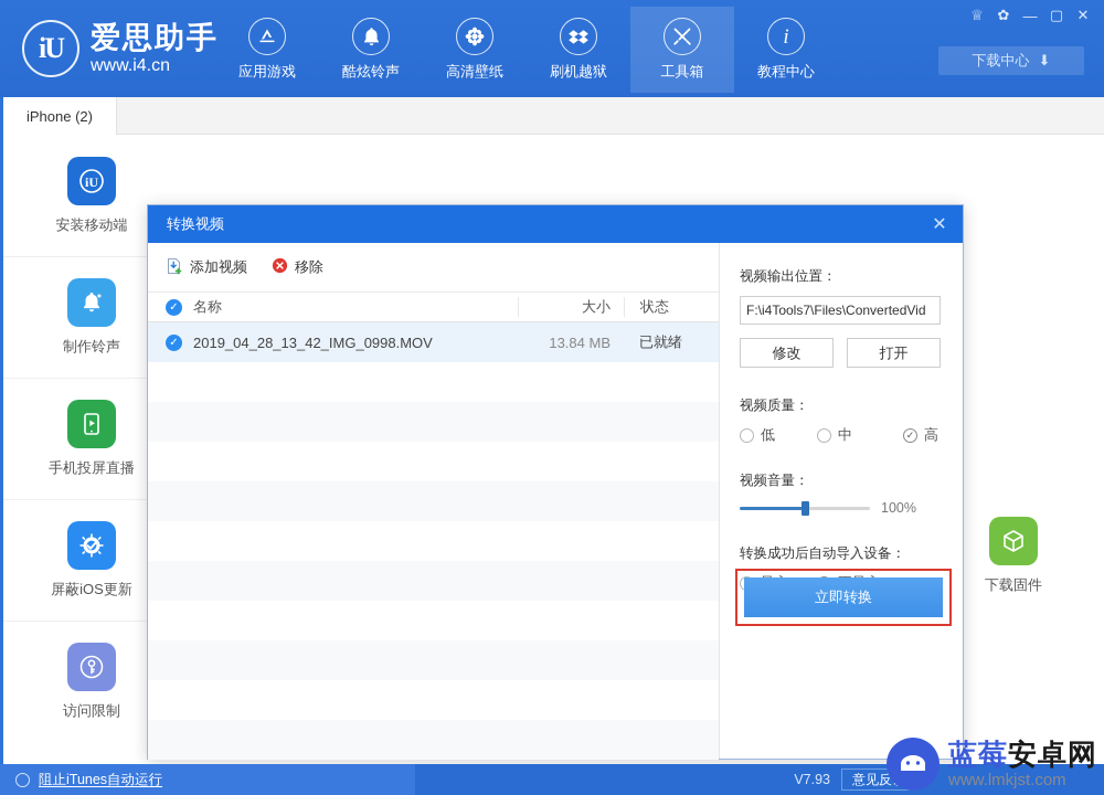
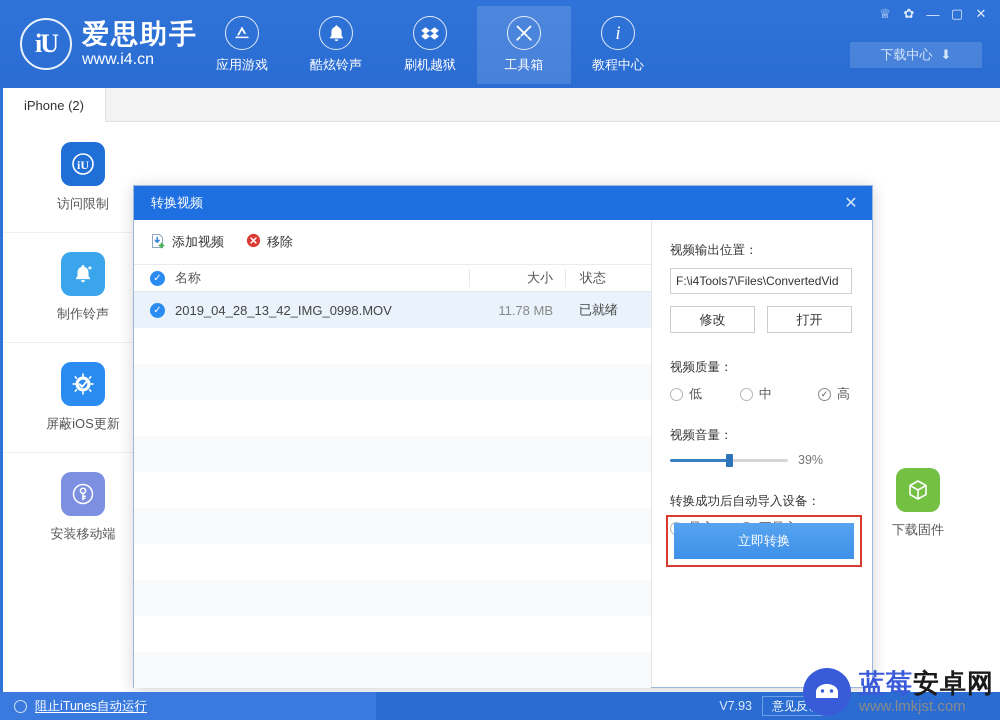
  iU
  爱思助手
  www.i4.cn
  应用游戏
  酷炫铃声
- 高清壁纸
  刷机越狱
  工具箱
  i
  教程中心
  ♕
  ✿
  —
  ▢
  ✕
  下载中心
  ⬇
  iPhone (2)
  iU
- 安装移动端
+ 访问限制
  制作铃声
- 手机投屏直播
  屏蔽iOS更新
- 访问限制
+ 安装移动端
  下载固件
  转换视频
  ✕
  添加视频
  移除
  ✓
  名称
  大小
  状态
  ✓
  2019_04_28_13_42_IMG_0998.MOV
- 13.84 MB
+ 11.78 MB
  已就绪
  视频输出位置：
  F:\i4Tools7\Files\ConvertedVid
  修改
  打开
  视频质量：
  低
  中
  ✓
  高
  视频音量：
- 100%
+ 39%
  转换成功后自动导入设备：
  立即转换
  阻止iTunes自动运行
  V7.93
  意见反
  蓝莓安卓网
  www.lmkjst.com
